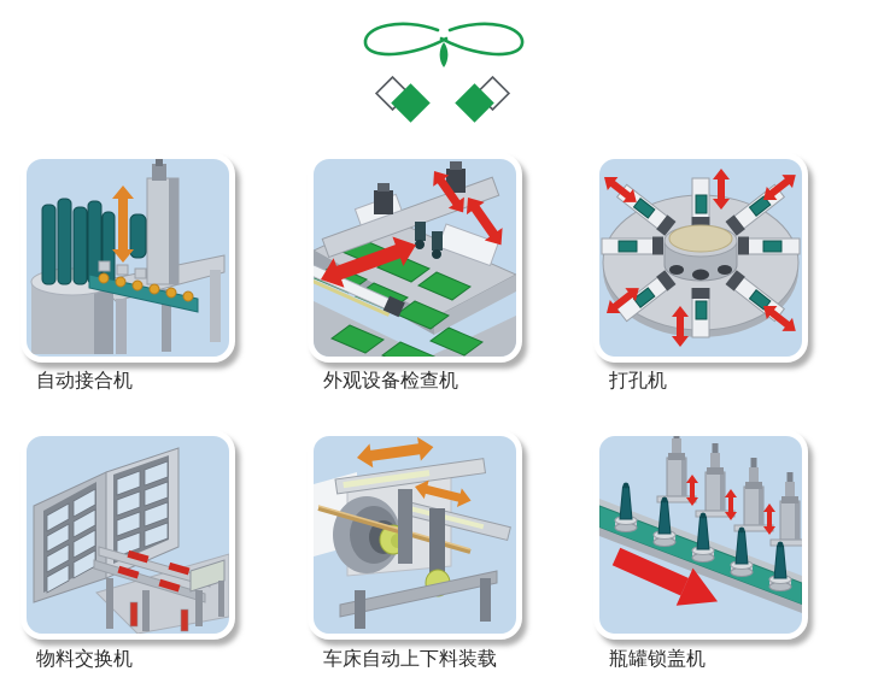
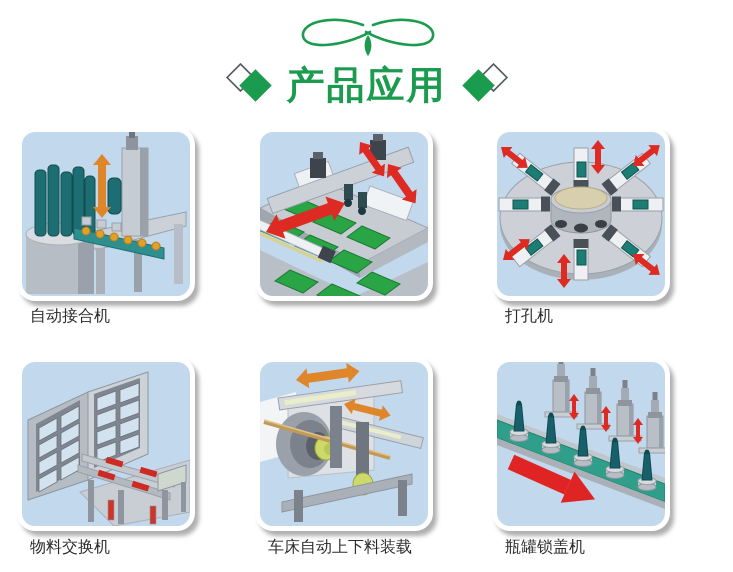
+ 产品应用
  自动接合机
- 外观设备检查机
  打孔机
  物料交换机
  车床自动上下料装载
  瓶罐锁盖机
